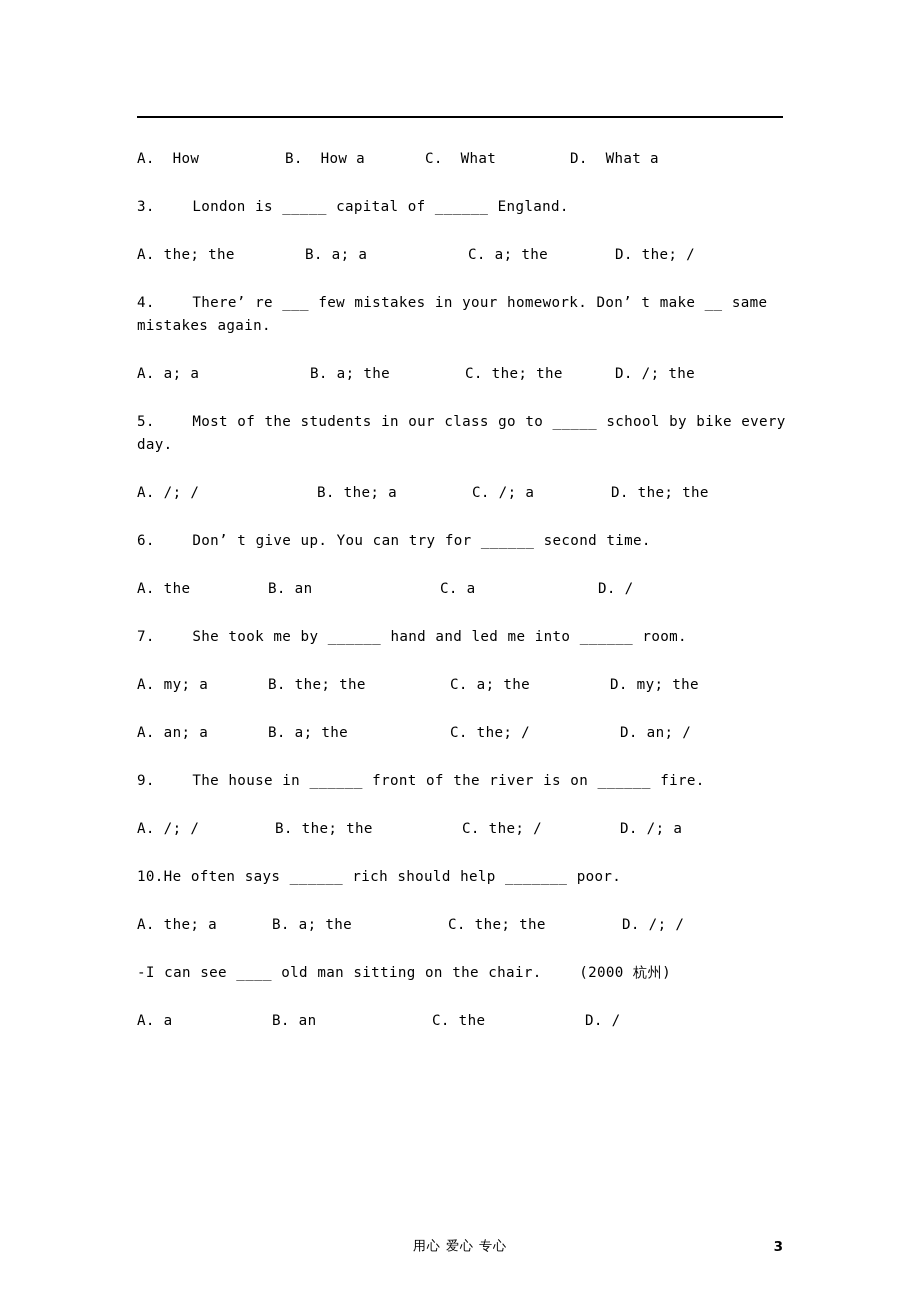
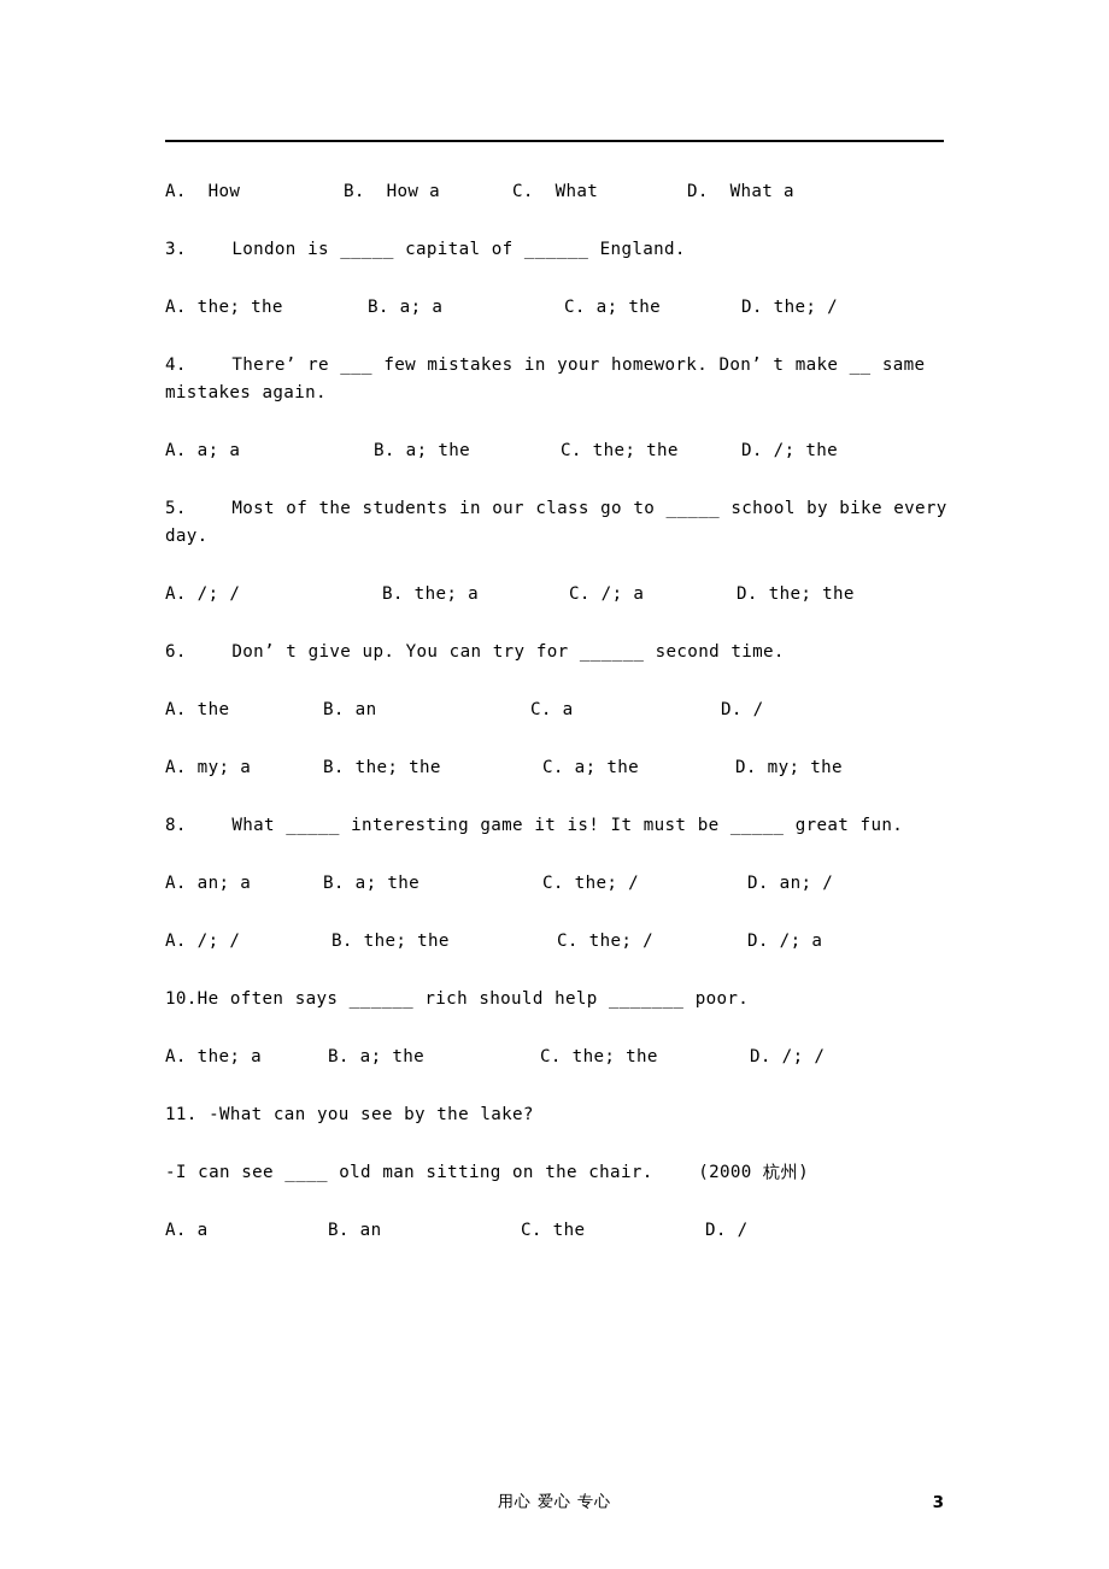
  A. How
  B. How a
  C. What
  D. What a
  3. London is _____ capital of ______ England.
  A. the; the
  B. a; a
  C. a; the
  D. the; /
  4. There’ re ___ few mistakes in your homework. Don’ t make __ same mistakes again.
  A. a; a
  B. a; the
  C. the; the
  D. /; the
  5. Most of the students in our class go to _____ school by bike every day.
  A. /; /
  B. the; a
  C. /; a
  D. the; the
  6. Don’ t give up. You can try for ______ second time.
  A. the
  B. an
  C. a
  D. /
- 7. She took me by ______ hand and led me into ______ room.
  A. my; a
  B. the; the
  C. a; the
  D. my; the
+ 8. What _____ interesting game it is! It must be _____ great fun.
  A. an; a
  B. a; the
  C. the; /
  D. an; /
- 9. The house in ______ front of the river is on ______ fire.
  A. /; /
  B. the; the
  C. the; /
  D. /; a
  10.He often says ______ rich should help _______ poor.
  A. the; a
  B. a; the
  C. the; the
  D. /; /
+ 11. -What can you see by the lake?
  -I can see ____ old man sitting on the chair. (2000 杭州)
  A. a
  B. an
  C. the
  D. /
  用心 爱心 专心
  3
